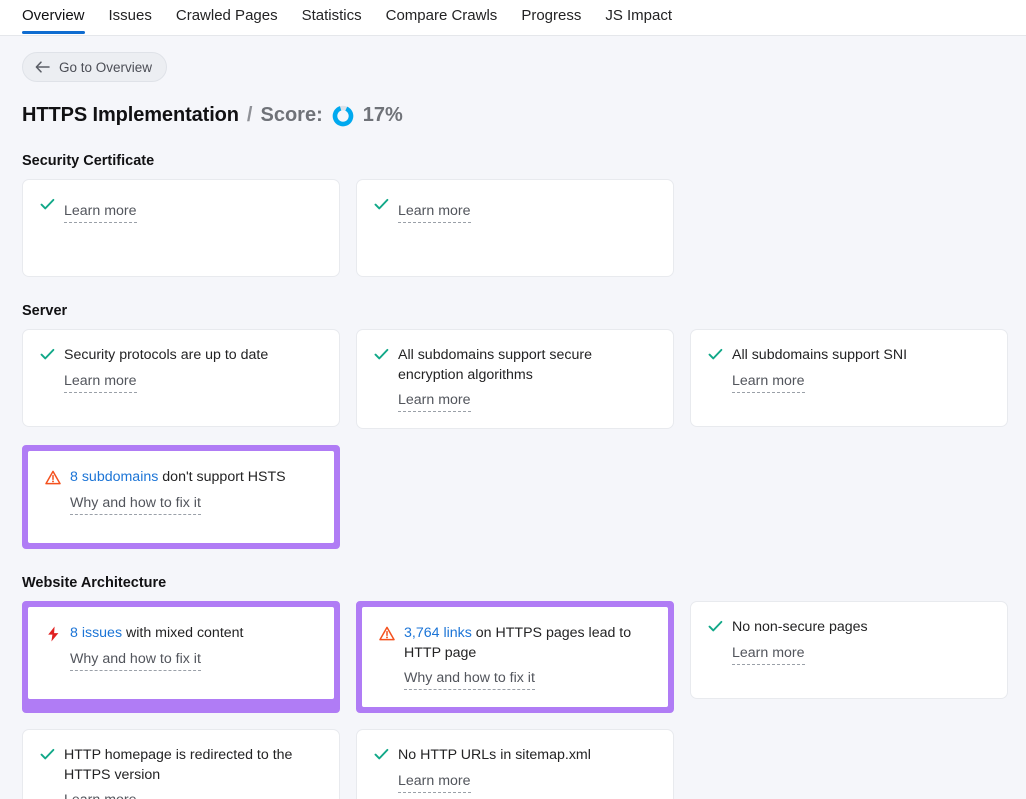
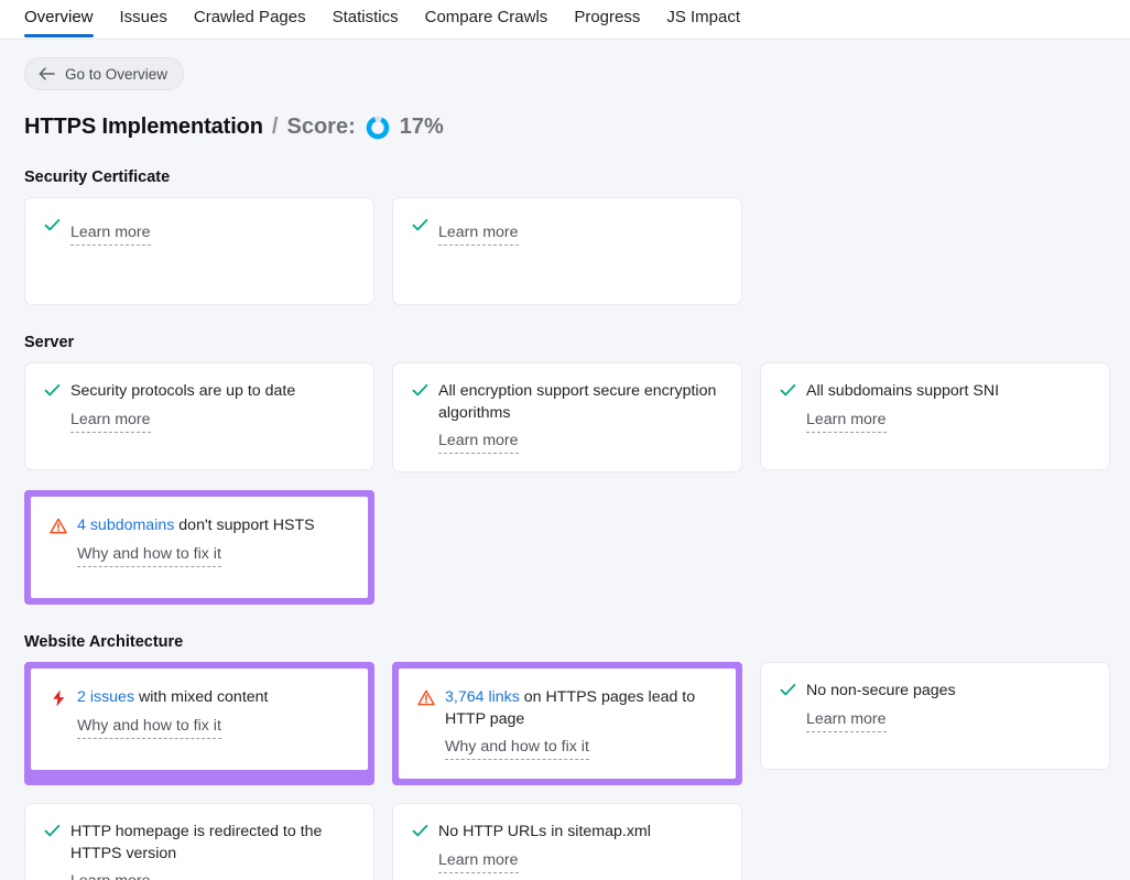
  Overview
  Issues
  Crawled Pages
  Statistics
  Compare Crawls
  Progress
  JS Impact
  Go to Overview
  HTTPS Implementation
  /
  Score:
  17%
  Security Certificate
  Learn more
  Learn more
  Server
  Security protocols are up to date
  Learn more
- All subdomains support secure encryption algorithms
+ All encryption support secure encryption algorithms
  Learn more
  All subdomains support SNI
  Learn more
- 8 subdomains don't support HSTS
+ 4 subdomains don't support HSTS
  Why and how to fix it
  Website Architecture
- 8 issues with mixed content
+ 2 issues with mixed content
  Why and how to fix it
  3,764 links on HTTPS pages lead to HTTP page
  Why and how to fix it
  No non-secure pages
  Learn more
  HTTP homepage is redirected to the HTTPS version
  No HTTP URLs in sitemap.xml
  Learn more
